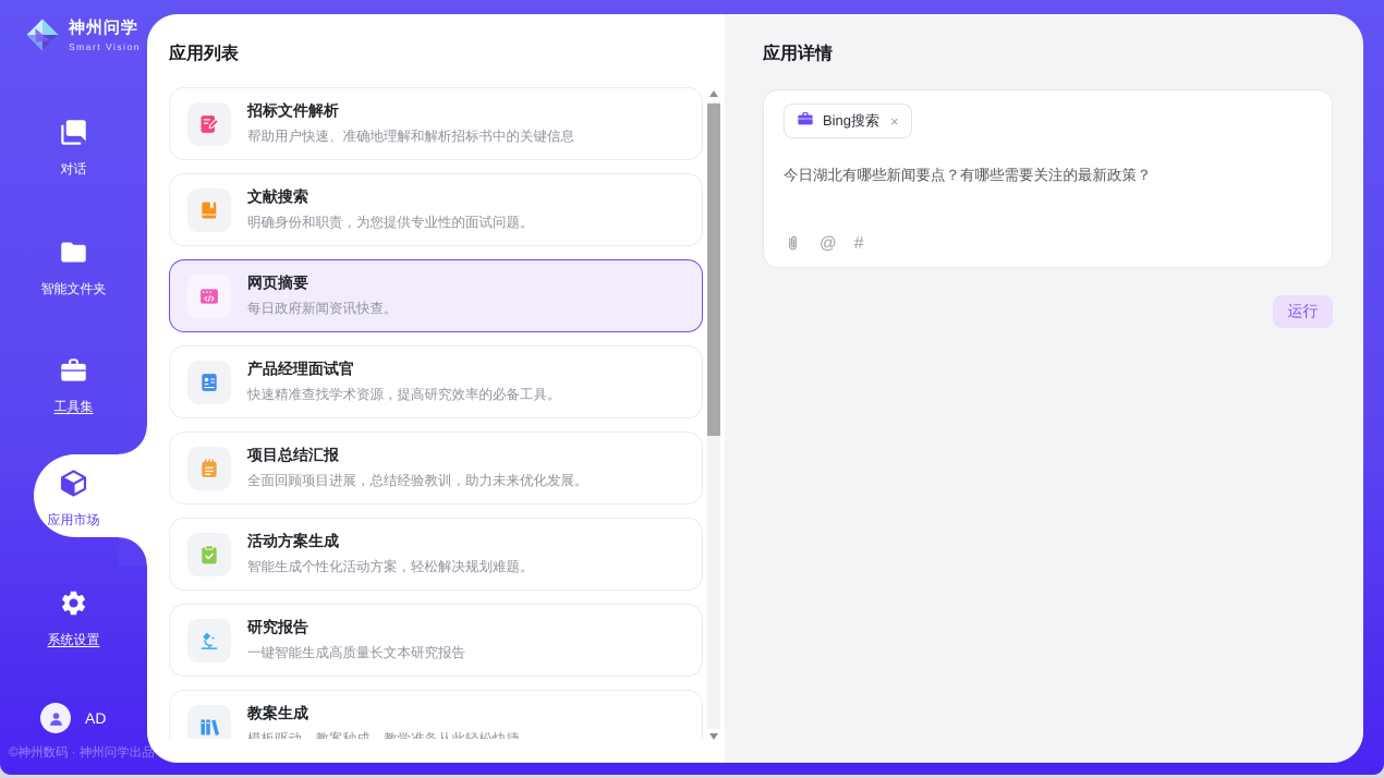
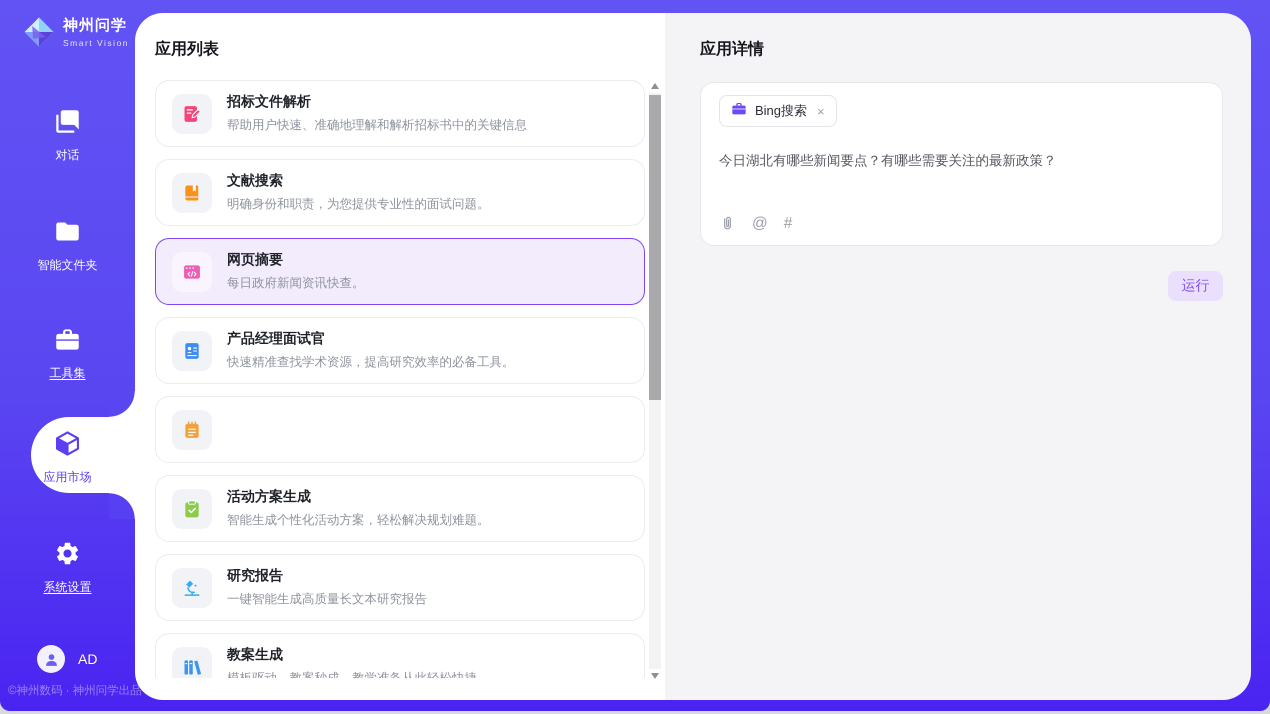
  神州问学
  Smart Vision
  对话
  智能文件夹
  工具集
  应用市场
  系统设置
  AD
  ©神州数码 · 神州问学出
  应用列表
  招标文件解析
  帮助用户快速、准确地理解和解析招标书中的关键信息
  文献搜索
  明确身份和职责，为您提供专业性的面试问题。
  网页摘要
  每日政府新闻资讯快查。
  产品经理面试官
  快速精准查找学术资源，提高研究效率的必备工具。
- 项目总结汇报
- 全面回顾项目进展，总结经验教训，助力未来优化发展。
  活动方案生成
  智能生成个性化活动方案，轻松解决规划难题。
  研究报告
  一键智能生成高质量长文本研究报告
  教案生成
  应用详情
  Bing搜索
  ×
  今日湖北有哪些新闻要点？有哪些需要关注的最新政策？
  @
  #
  运行
